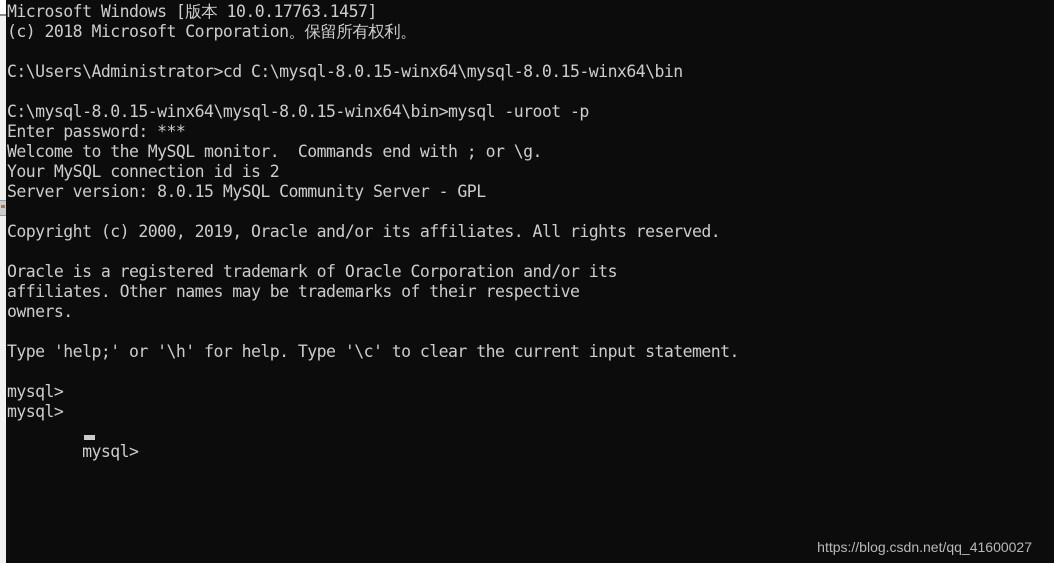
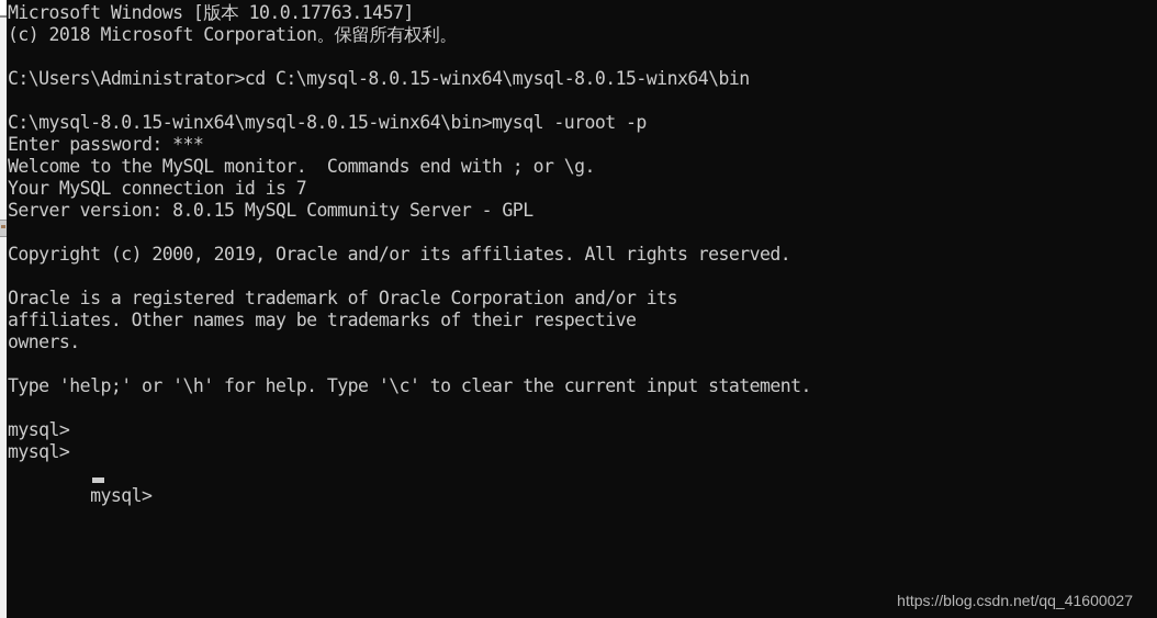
  Microsoft Windows [版本 10.0.17763.1457]
  (c) 2018 Microsoft Corporation。保留所有权利。
  C:\Users\Administrator>cd C:\mysql-8.0.15-winx64\mysql-8.0.15-winx64\bin
  C:\mysql-8.0.15-winx64\mysql-8.0.15-winx64\bin>mysql -uroot -p
  Enter password: ***
  Welcome to the MySQL monitor. Commands end with ; or \g.
- Your MySQL connection id is 2
+ Your MySQL connection id is 7
  Server version: 8.0.15 MySQL Community Server - GPL
  Copyright (c) 2000, 2019, Oracle and/or its affiliates. All rights reserved.
  Oracle is a registered trademark of Oracle Corporation and/or its
  affiliates. Other names may be trademarks of their respective
  owners.
  Type 'help;' or '\h' for help. Type '\c' to clear the current input statement.
  mysql>
  mysql>
  mysql>
  https://blog.csdn.net/qq_41600027
